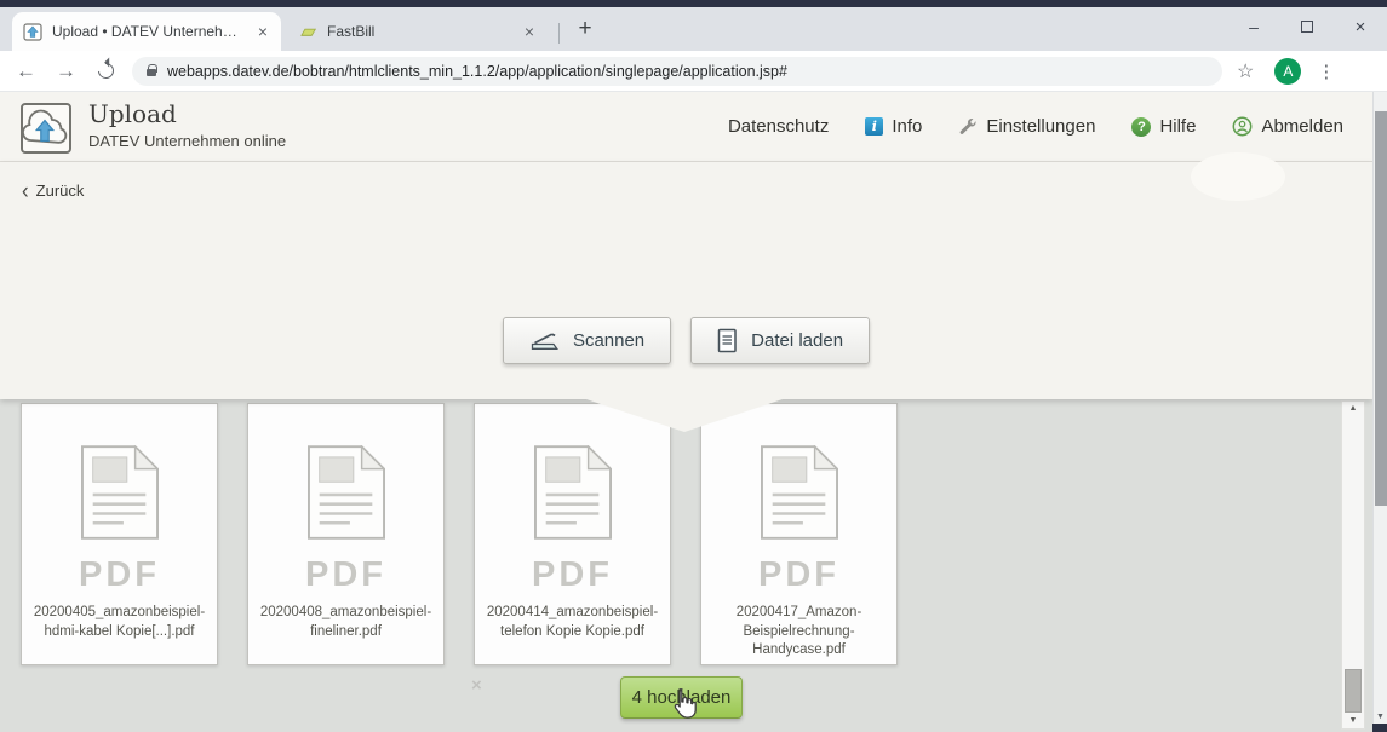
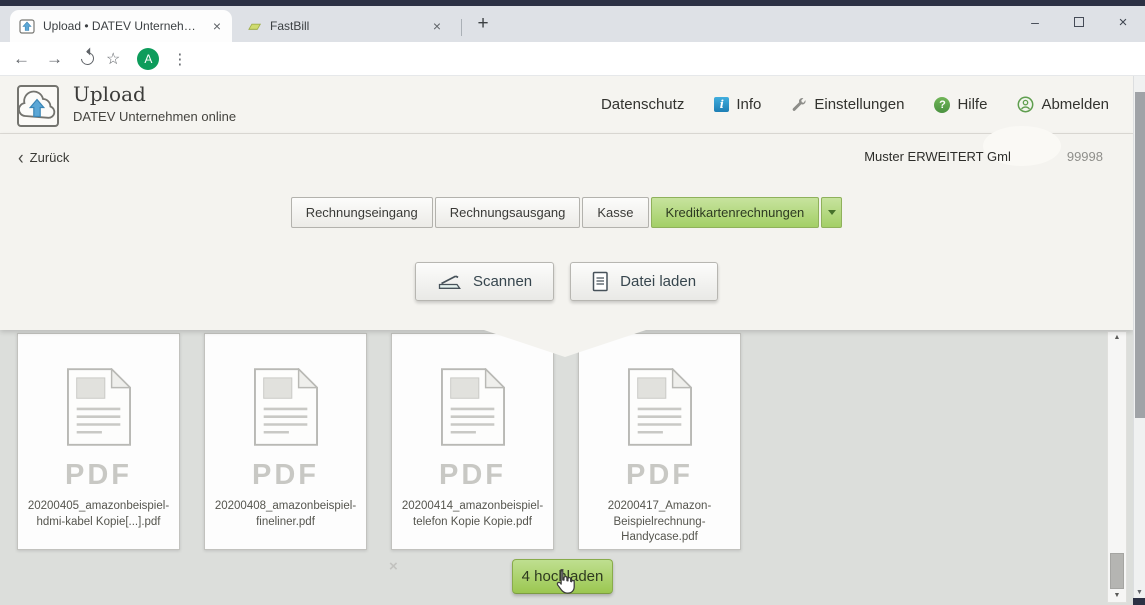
  Upload • DATEV Unternehme
  ×
  FastBill
  ×
  +
  –
  ×
  ←
  →
- webapps.datev.de/bobtran/htmlclients_min_1.1.2/app/application/singlepage/application.jsp#
  ☆
  A
  ⋮
  Upload
  DATEV Unternehmen online
  Datenschutz
  i
  Info
  Einstellungen
  ?
  Hilfe
  Abmelden
  ‹
  Zurück
+ Muster ERWEITERT Gml
+ 99998
+ Rechnungseingang
+ Rechnungsausgang
+ Kasse
+ Kreditkartenrechnungen
  Scannen
  Datei laden
  PDF
  20200405_amazonbeispiel-hdmi-kabel Kopie[...].pdf
  PDF
  20200408_amazonbeispiel-fineliner.pdf
  PDF
  20200414_amazonbeispiel-telefon Kopie Kopie.pdf
  PDF
  20200417_Amazon-Beispielrechnung-Handycase.pdf
  ×
  4 hocladen
